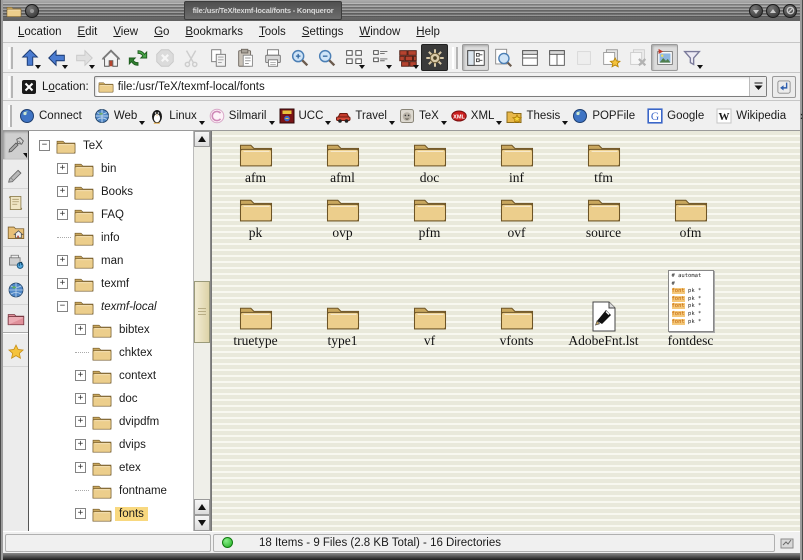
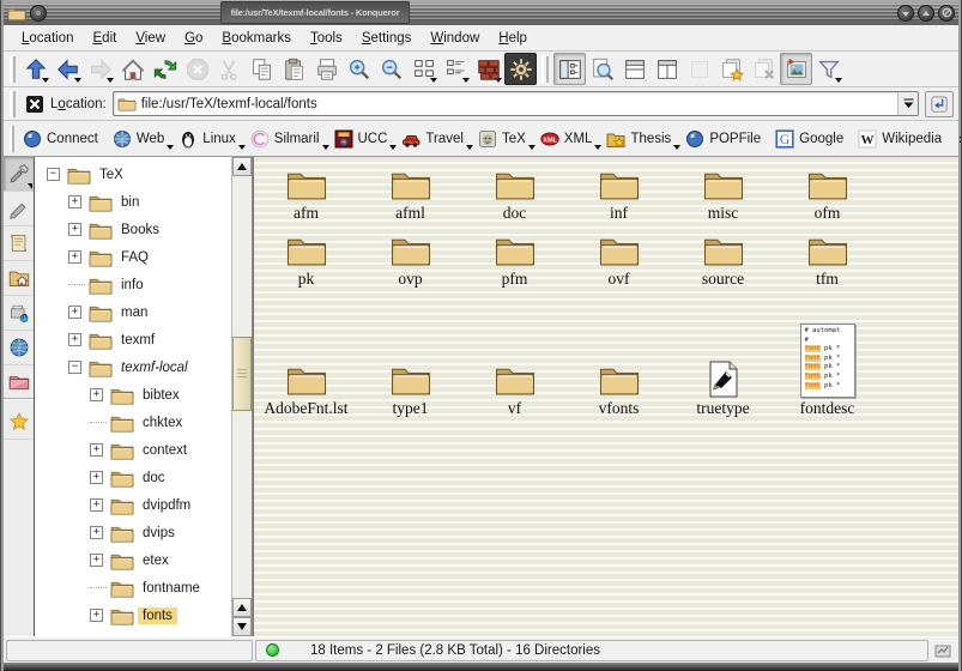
  file:/usr/TeX/texmf-local/fonts - Konqueror
  Location
  Edit
  View
  Go
  Bookmarks
  Tools
  Settings
  Window
  Help
  Location:
  file:/usr/TeX/texmf-local/fonts
  Connect
  Web
  Linux
  Silmaril
  UCC
  Travel
  TeX
  XML
  Thesis
  POPFile
  G
  Google
  W
  Wikipedia
  −
  TeX
  +
  bin
  +
  Books
  +
  FAQ
  info
  +
  man
  +
  texmf
  −
  texmf-local
  +
  bibtex
  chktex
  +
  context
  +
  doc
  +
  dvipdfm
  +
  dvips
  +
  etex
  fontname
  +
  fonts
  afm
  afml
  doc
  inf
+ misc
- tfm
+ ofm
  pk
  ovp
  pfm
  ovf
  source
- ofm
+ tfm
- truetype
+ AdobeFnt.lst
  type1
  vf
  vfonts
- AdobeFnt.lst
+ truetype
  fontdesc
- 18 Items - 9 Files (2.8 KB Total) - 16 Directories
+ 18 Items - 2 Files (2.8 KB Total) - 16 Directories
